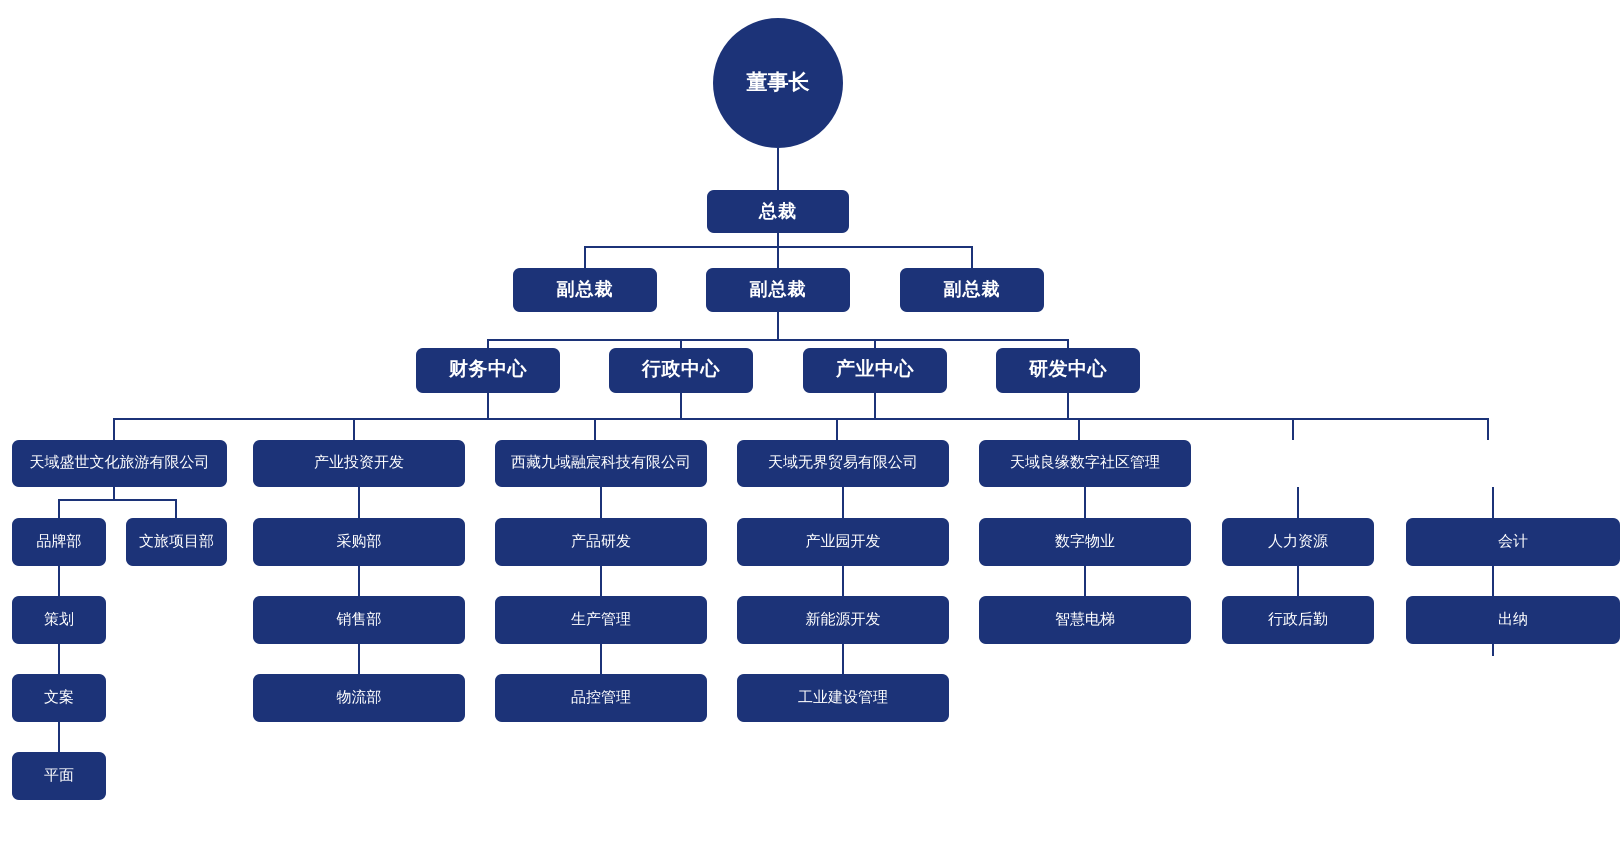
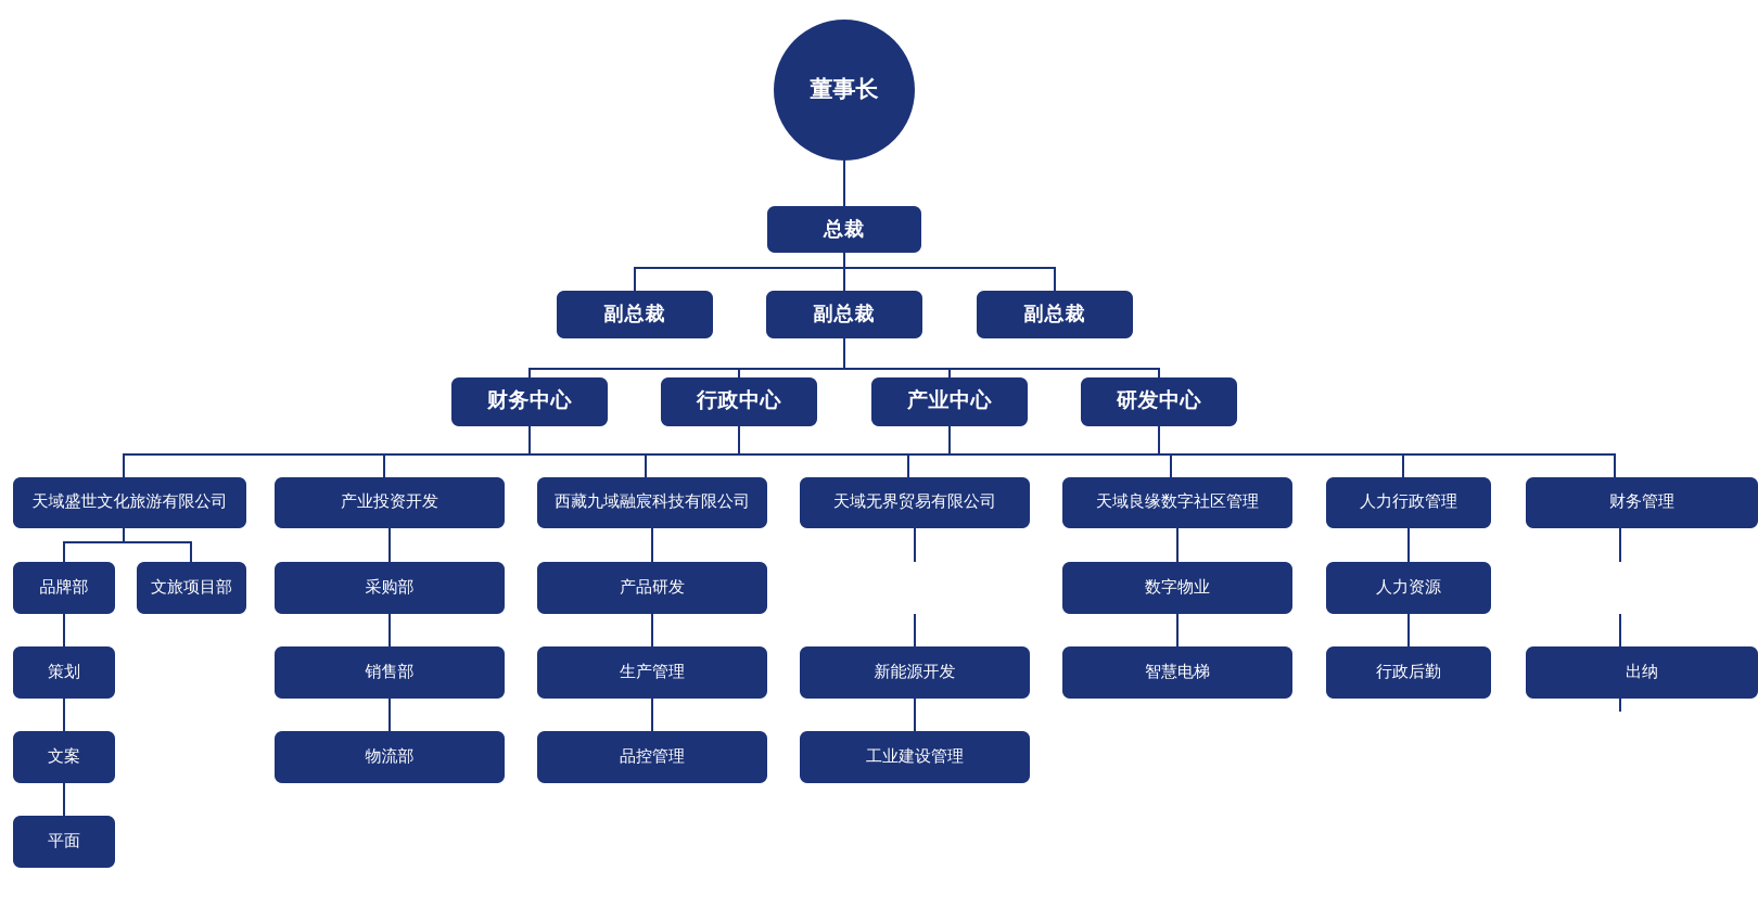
  董事长
  总裁
  副总裁
  副总裁
  副总裁
  财务中心
  行政中心
  产业中心
  研发中心
  天域盛世文化旅游有限公司
  产业投资开发
  西藏九域融宸科技有限公司
  天域无界贸易有限公司
  天域良缘数字社区管理
+ 人力行政管理
+ 财务管理
  品牌部
  文旅项目部
  策划
  文案
  平面
  采购部
  销售部
  物流部
  产品研发
  生产管理
  品控管理
- 产业园开发
  新能源开发
  工业建设管理
  数字物业
  智慧电梯
  人力资源
  行政后勤
- 会计
  出纳
